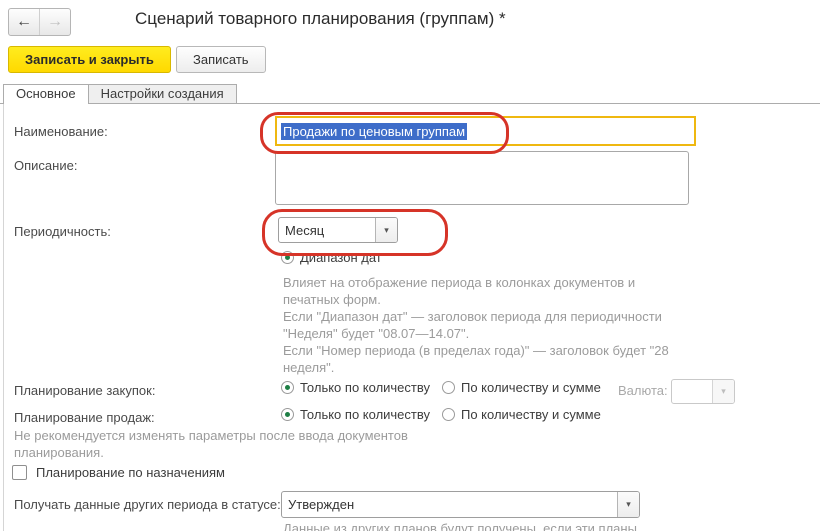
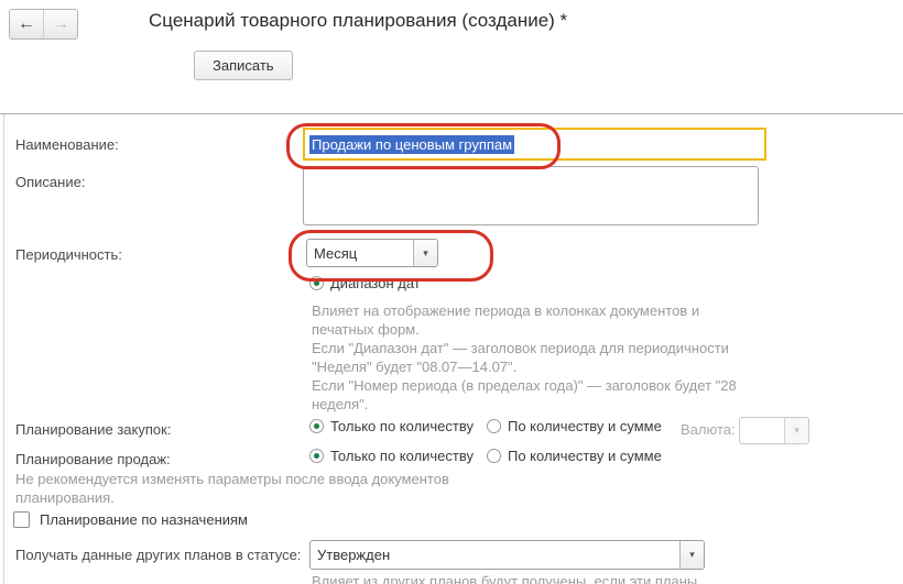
  ←
  →
- Сценарий товарного планирования (группам) *
+ Сценарий товарного планирования (создание) *
- Записать и закрыть
  Записать
- Основное
- Настройки создания
  Наименование:
  Продажи по ценовым группам
  Описание:
  Периодичность:
  Месяц
  ▾
  Диапазон дат
  Влияет на отображение периода в колонках документов и
  печатных форм.
  Если "Диапазон дат" — заголовок периода для периодичности
  "Неделя" будет "08.07—14.07".
  Если "Номер периода (в пределах года)" — заголовок будет "28
  неделя".
  Планирование закупок:
  Только по количеству
  По количеству и сумме
  Валюта:
  ▾
  Планирование продаж:
  Только по количеству
  По количеству и сумме
  Не рекомендуется изменять параметры после ввода документов
  планирования.
  Планирование по назначениям
- Получать данные других периода в статусе:
+ Получать данные других планов в статусе:
  Утвержден
  ▾
- Данные из других планов будут получены, если эти планы
+ Влияет из других планов будут получены, если эти планы
